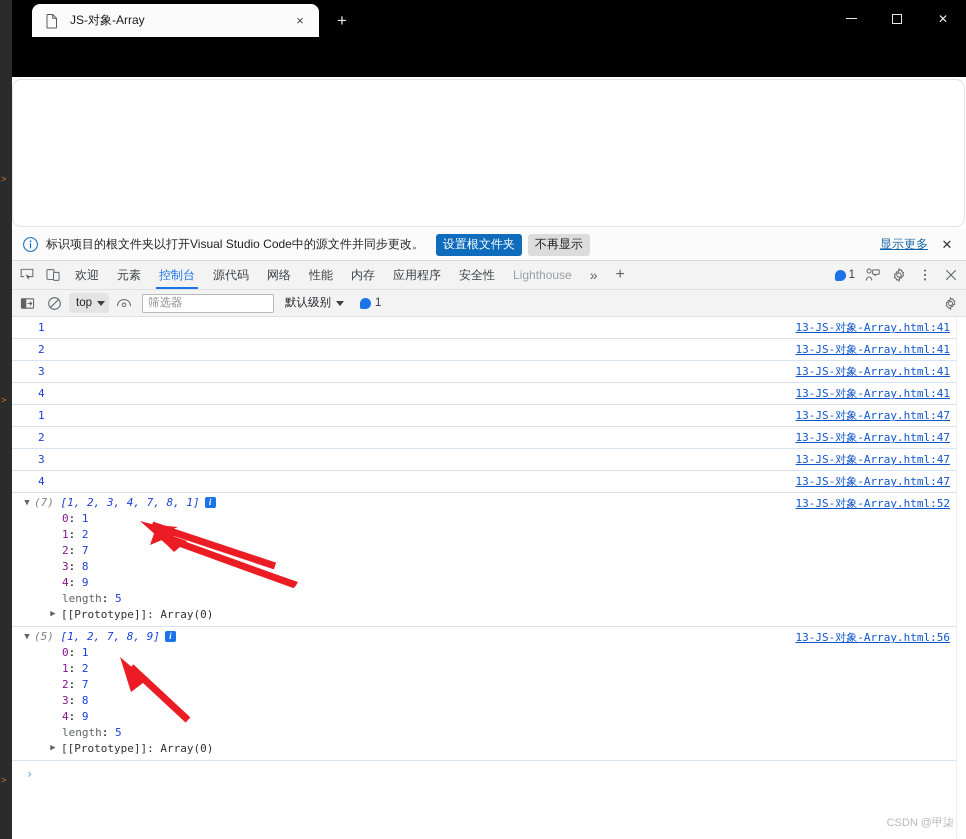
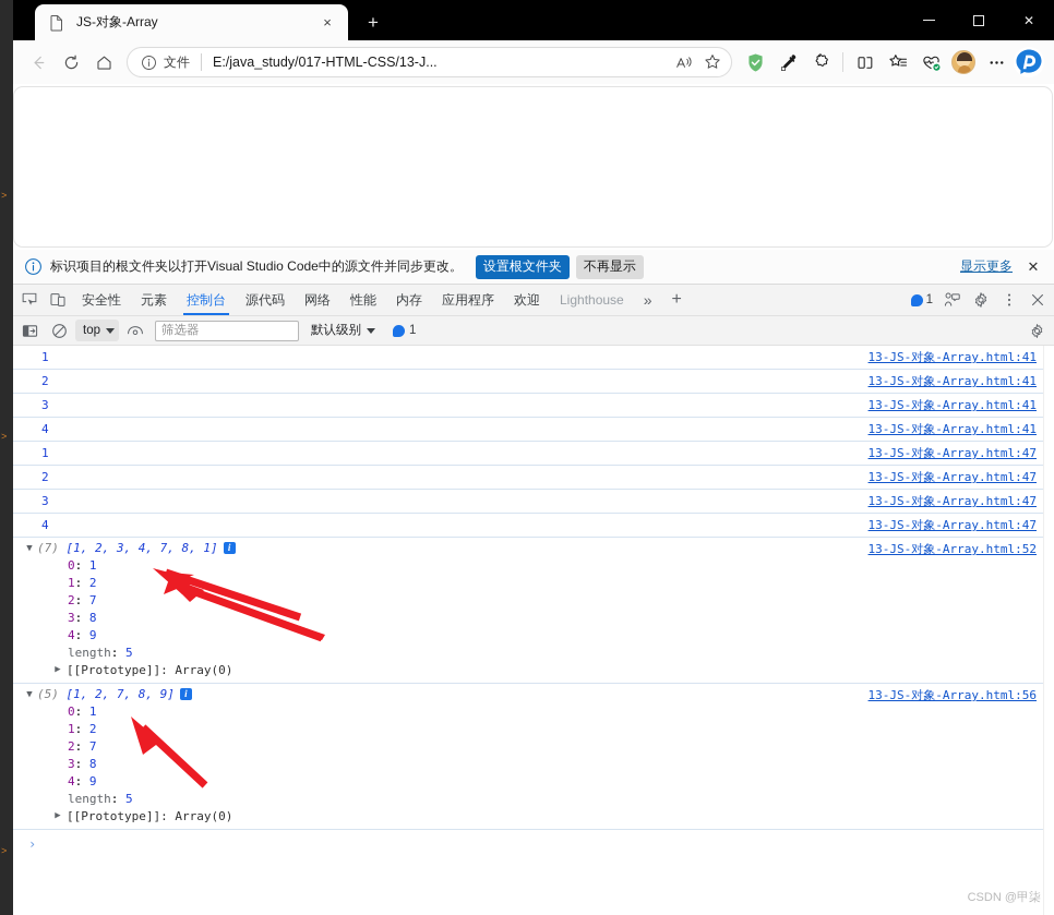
  >
  >
  >
  JS-对象-Array
  ×
  +
  ✕
+ 文件
+ E:/java_study/017-HTML-CSS/13-J...
  标识项目的根文件夹以打开Visual Studio Code中的源文件并同步更改。
  设置根文件夹
  不再显示
  显示更多
  ✕
- 欢迎
+ 安全性
  元素
  控制台
  源代码
  网络
  性能
  内存
  应用程序
- 安全性
+ 欢迎
  Lighthouse
  »
  +
  1
  top
  筛选器
  默认级别
  1
  1
  13-JS-对象-Array.html:41
  2
  13-JS-对象-Array.html:41
  3
  13-JS-对象-Array.html:41
  4
  13-JS-对象-Array.html:41
  1
  13-JS-对象-Array.html:47
  2
  13-JS-对象-Array.html:47
  3
  13-JS-对象-Array.html:47
  4
  13-JS-对象-Array.html:47
  ▼ (7) [1, 2, 3, 4, 7, 8, 1] i
  13-JS-对象-Array.html:52
  0: 1
  1: 2
  2: 7
  3: 8
  4: 9
  length: 5
  ▶ [[Prototype]]: Array(0)
  ▼ (5) [1, 2, 7, 8, 9] i
  13-JS-对象-Array.html:56
  0: 1
  1: 2
  2: 7
  3: 8
  4: 9
  length: 5
  ▶ [[Prototype]]: Array(0)
  ›
  CSDN @甲柒
